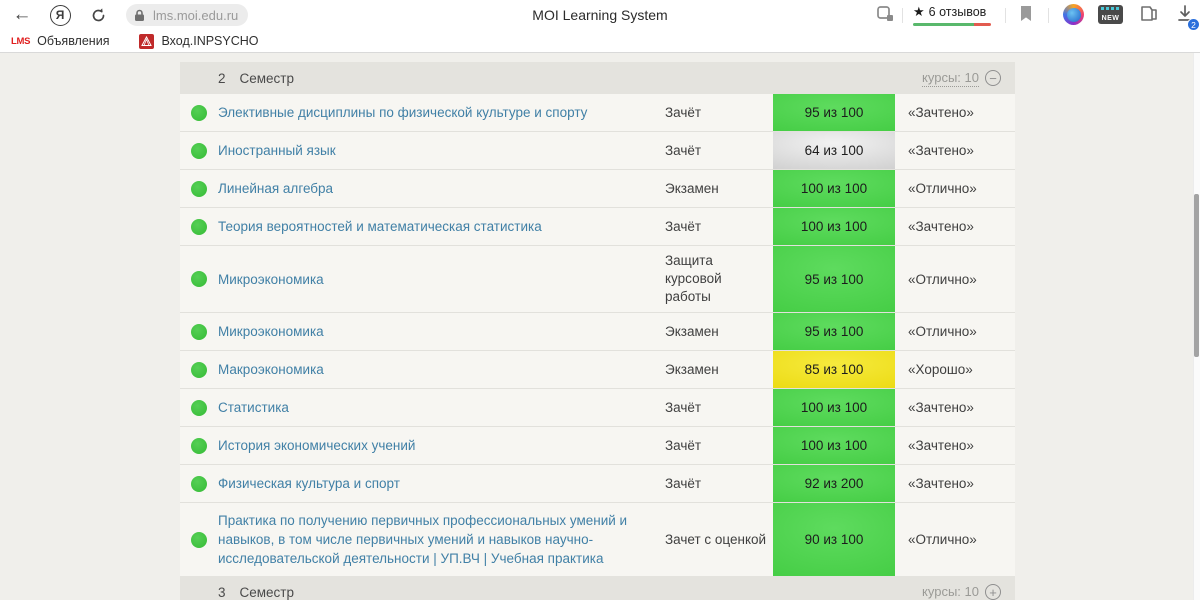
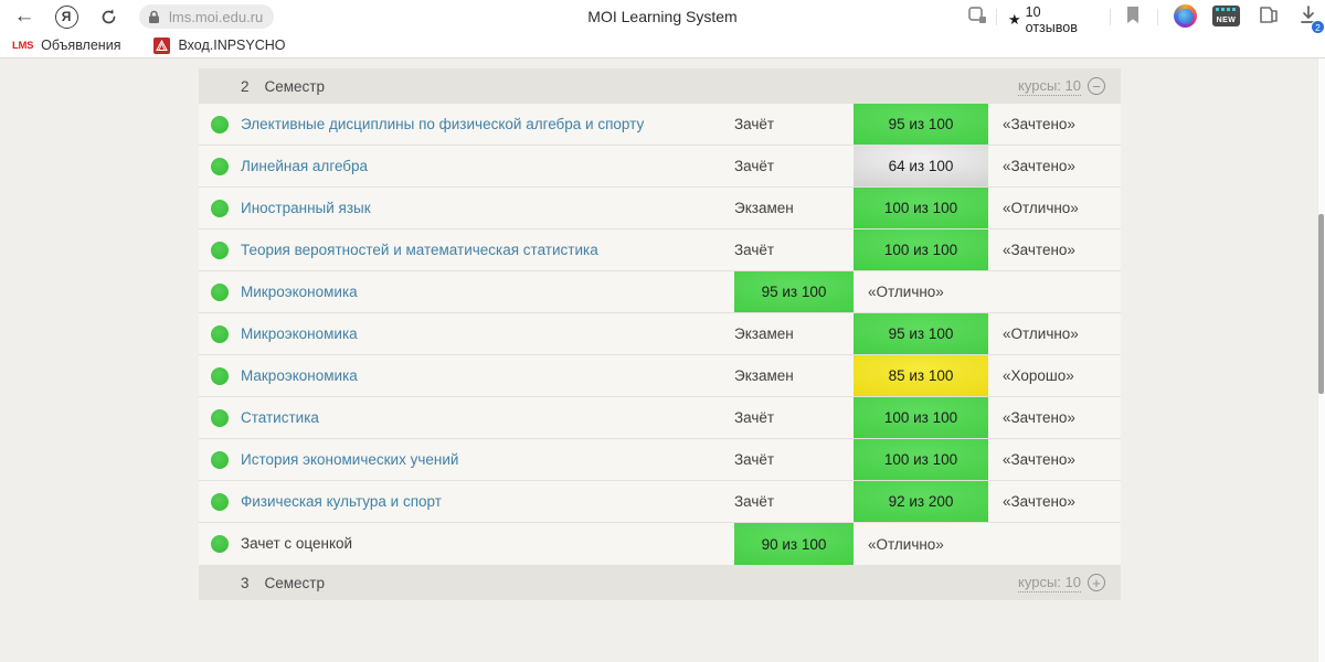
  ←
  Я
  lms.moi.edu.ru
  MOI Learning System
  ★
- 6 отзывов
+ 10 отзывов
  2
  LMS
  Объявления
  Вход.INPSYCHO
  2
  Семестр
  курсы: 10
  −
- Элективные дисциплины по физической культуре и спорту
+ Элективные дисциплины по физической алгебра и спорту
  Зачёт
  95 из 100
  «Зачтено»
- Иностранный язык
+ Линейная алгебра
  Зачёт
  64 из 100
  «Зачтено»
- Линейная алгебра
+ Иностранный язык
  Экзамен
  100 из 100
  «Отлично»
  Теория вероятностей и математическая статистика
  Зачёт
  100 из 100
  «Зачтено»
  Микроэкономика
- Защита курсовой работы
  95 из 100
  «Отлично»
  Микроэкономика
  Экзамен
  95 из 100
  «Отлично»
  Макроэкономика
  Экзамен
  85 из 100
  «Хорошо»
  Статистика
  Зачёт
  100 из 100
  «Зачтено»
  История экономических учений
  Зачёт
  100 из 100
  «Зачтено»
  Физическая культура и спорт
  Зачёт
  92 из 200
  «Зачтено»
- Практика по получению первичных профессиональных умений и навыков, в том числе первичных умений и навыков научно-исследовательской деятельности | УП.ВЧ | Учебная практика
  Зачет с оценкой
  90 из 100
  «Отлично»
  3
  Семестр
  курсы: 10
  +
